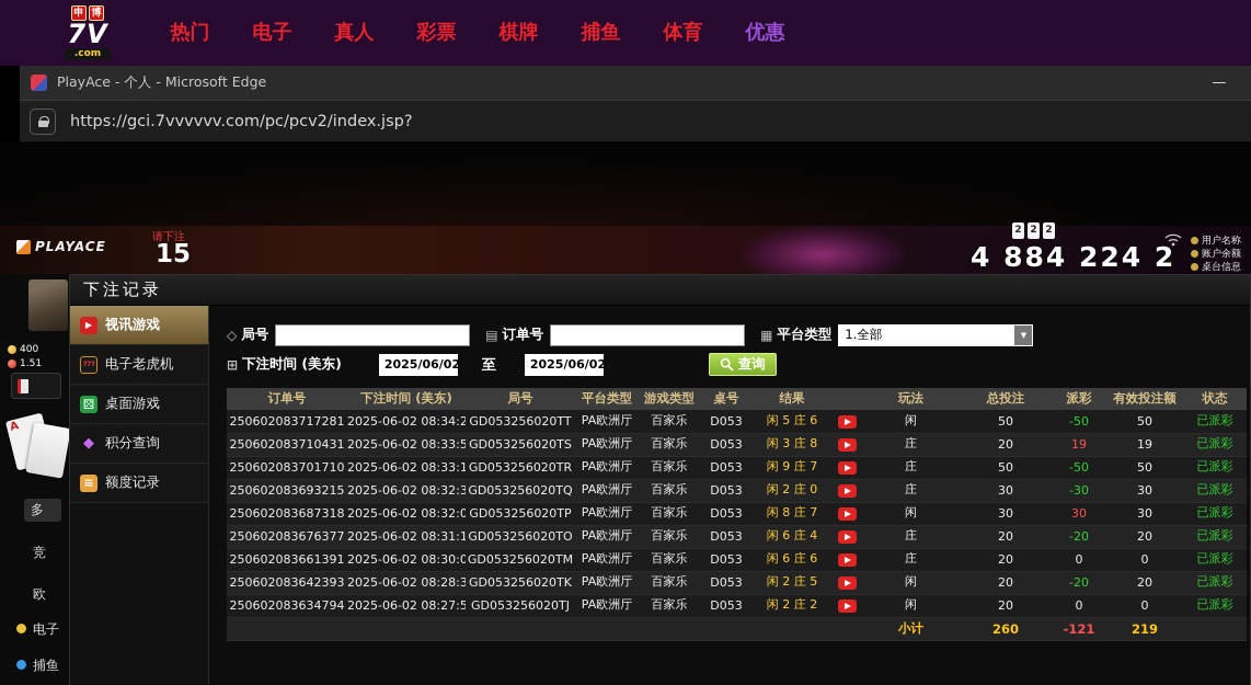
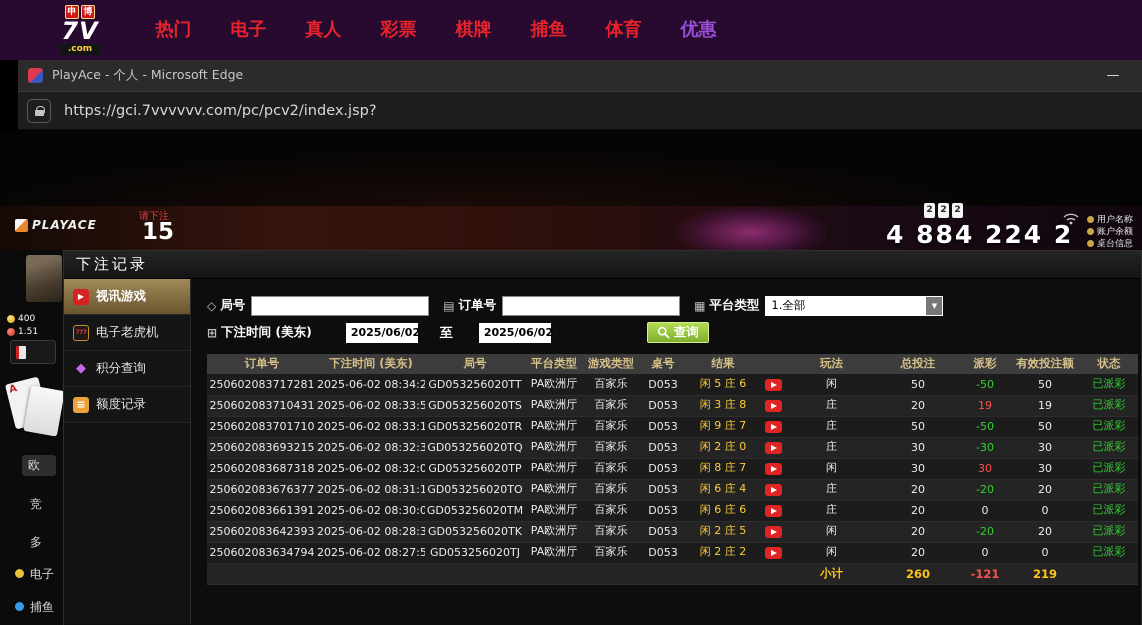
  申
  博
  7V
  .com
  热门
  电子
  真人
  彩票
  棋牌
  捕鱼
  体育
  优惠
  PlayAce - 个人 - Microsoft Edge
  —
  https://gci.7vvvvvv.com/pc/pcv2/index.jsp?
  PLAYACE
  请下注
  15
  4 884 224 2
  2
  2
  2
  用户名称
  账户余额
  桌台信息
  400
  1.51
- 多
+ 欧
  竞
- 欧
+ 多
  电子
  捕鱼
  下注记录
  视讯游戏
  电子老虎机
- 桌面游戏
  积分查询
  额度记录
  局号
  订单号
  平台类型
  1.全部
  下注时间 (美东)
  2025/06/02
  至
  2025/06/02
  查询
  订单号	下注时间 (美东)	局号	平台类型	游戏类型	桌号	结果		玩法	总投注	派彩	有效投注额	状态
  250602083717281	2025-06-02 08:34:2	GD053256020TT	PA欧洲厅	百家乐	D053	闲 5 庄 6		闲	50	-50	50	已派彩
  250602083710431	2025-06-02 08:33:5	GD053256020TS	PA欧洲厅	百家乐	D053	闲 3 庄 8		庄	20	19	19	已派彩
  250602083701710	2025-06-02 08:33:1	GD053256020TR	PA欧洲厅	百家乐	D053	闲 9 庄 7		庄	50	-50	50	已派彩
  250602083693215	2025-06-02 08:32:3	GD053256020TQ	PA欧洲厅	百家乐	D053	闲 2 庄 0		庄	30	-30	30	已派彩
  250602083687318	2025-06-02 08:32:0	GD053256020TP	PA欧洲厅	百家乐	D053	闲 8 庄 7		闲	30	30	30	已派彩
  250602083676377	2025-06-02 08:31:1	GD053256020TO	PA欧洲厅	百家乐	D053	闲 6 庄 4		庄	20	-20	20	已派彩
  250602083661391	2025-06-02 08:30:0	GD053256020TM	PA欧洲厅	百家乐	D053	闲 6 庄 6		庄	20	0	0	已派彩
  250602083642393	2025-06-02 08:28:3	GD053256020TK	PA欧洲厅	百家乐	D053	闲 2 庄 5		闲	20	-20	20	已派彩
  250602083634794	2025-06-02 08:27:5	GD053256020TJ	PA欧洲厅	百家乐	D053	闲 2 庄 2		闲	20	0	0	已派彩
  	小计	260	-121	219
